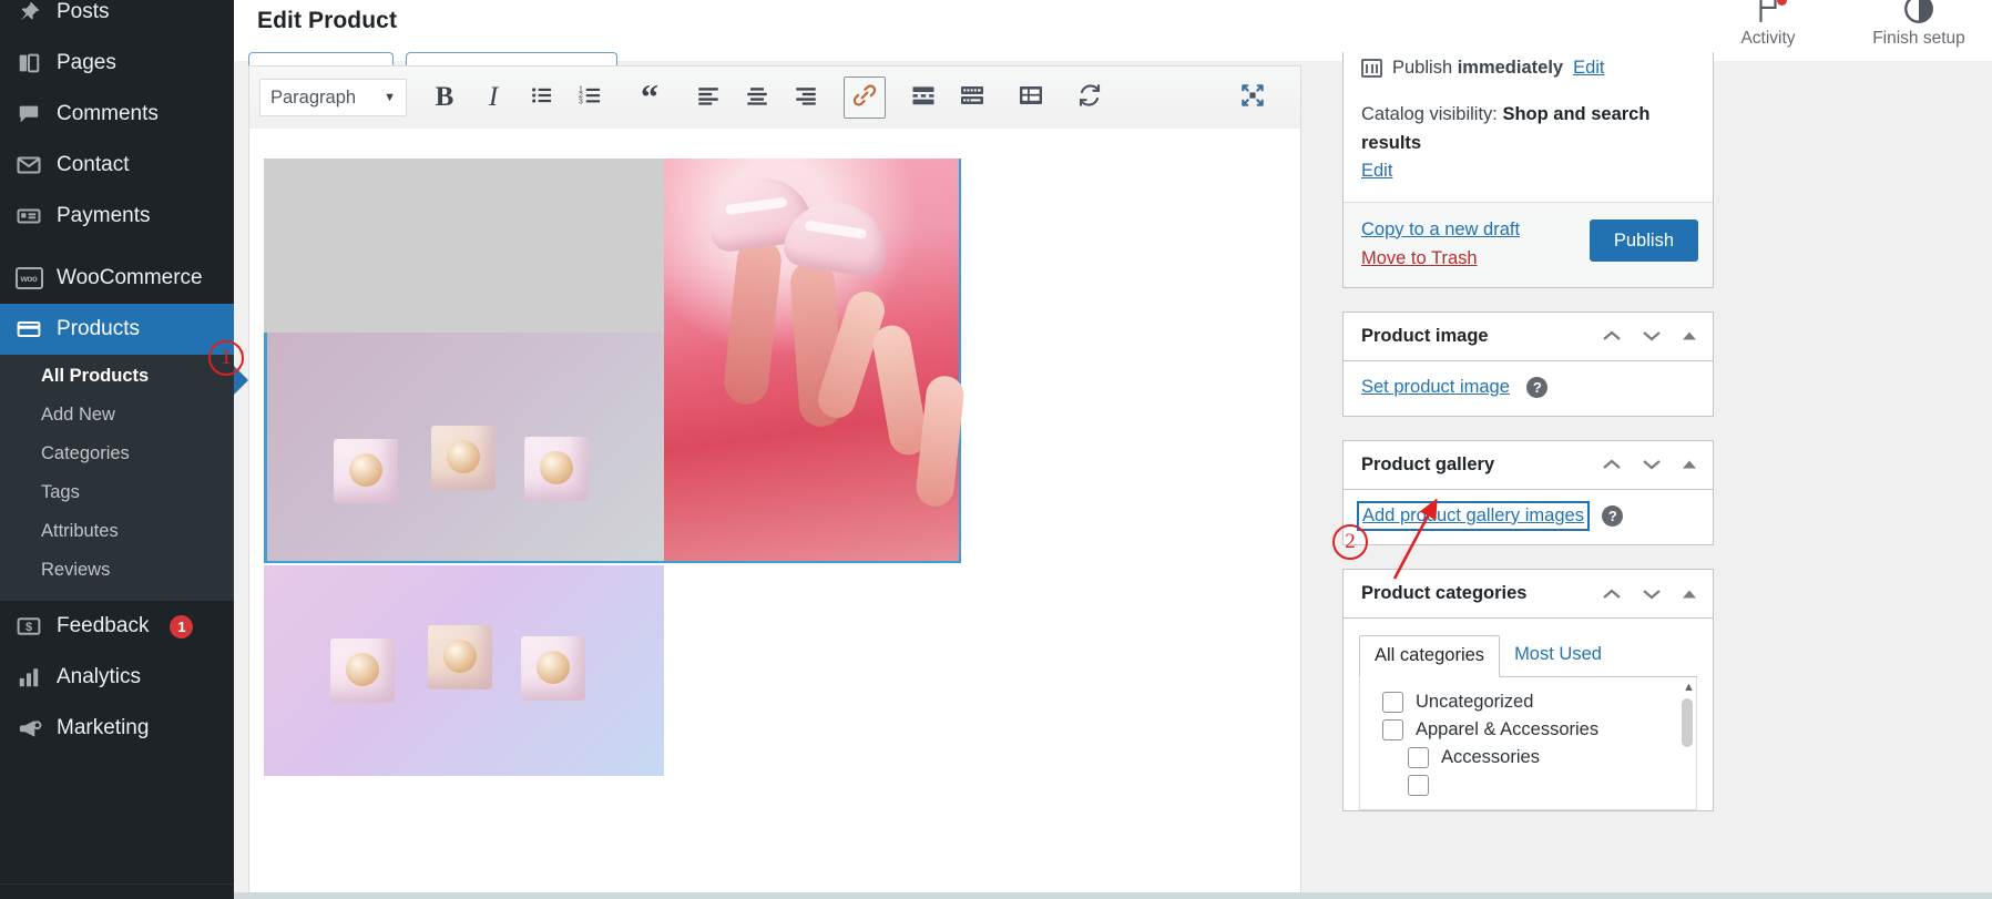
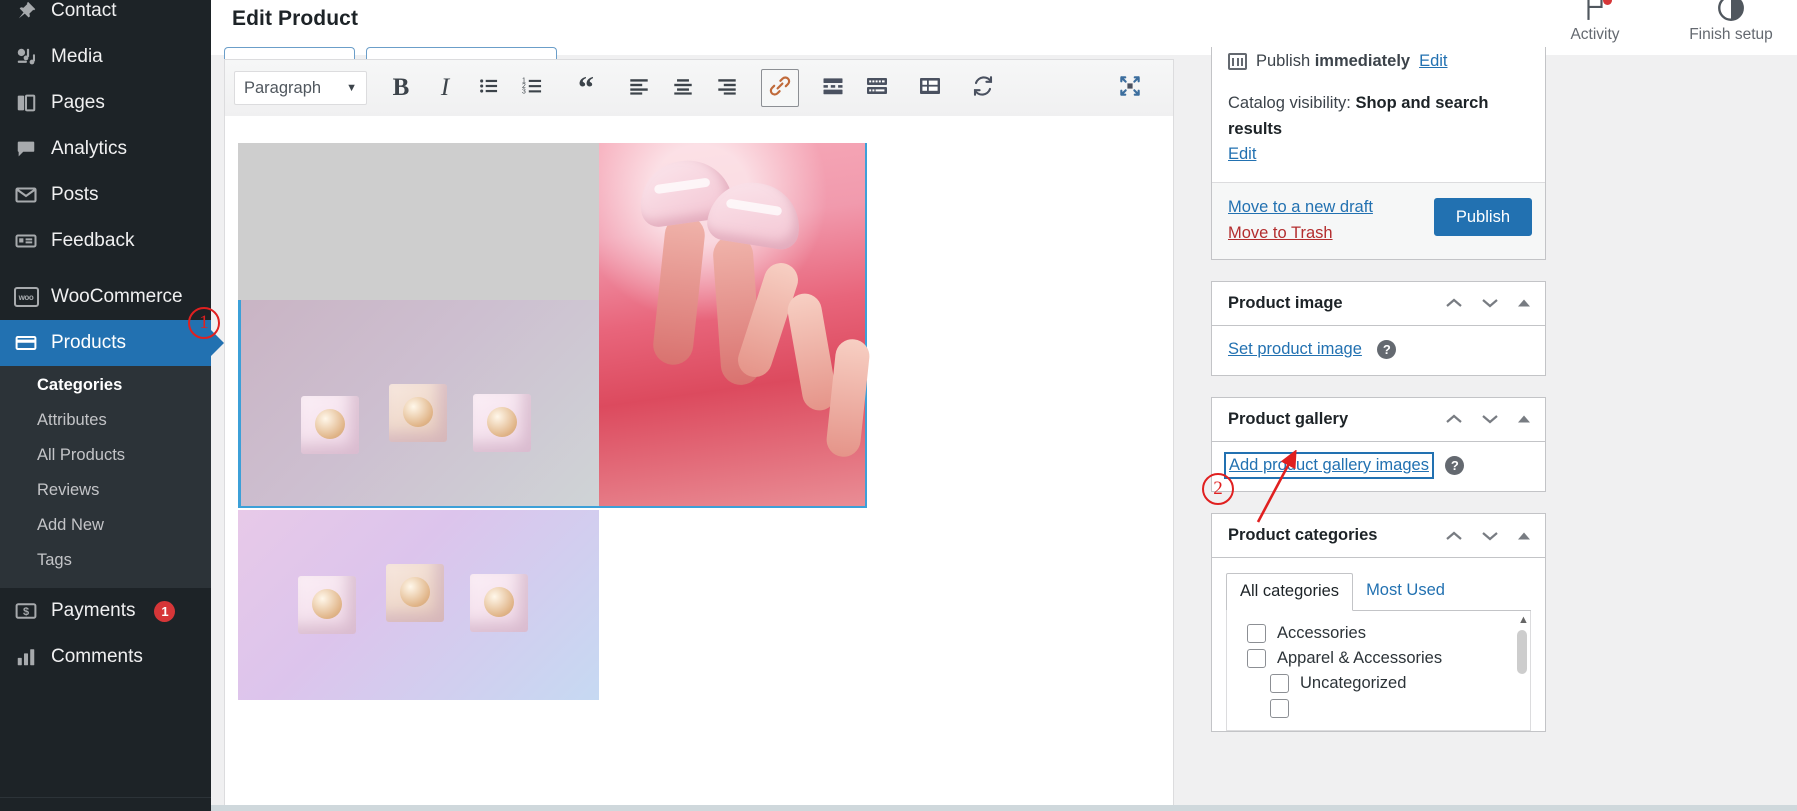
- Posts
+ Contact
+ Media
  Pages
- Comments
+ Analytics
- Contact
+ Posts
- Payments
+ Feedback
  woo
  WooCommerce
  Products
- All Products
+ Categories
- Add New
+ Attributes
- Categories
+ All Products
- Tags
+ Reviews
- Attributes
+ Add New
- Reviews
+ Tags
  $
- Feedback
+ Payments
  1
- Analytics
+ Comments
- Marketing
  Edit Product
  Activity
  Finish setup
  Paragraph
  ▼
  B
  I
  “
  Publish immediately
  Edit
  Catalog visibility: Shop and search results
  Edit
- Copy to a new draft
+ Move to a new draft
  Move to Trash
  Publish
  Product image
  Set product image ?
  Product gallery
  Add product gallery images ?
  Product categories
  All categories
  Most Used
- Uncategorized
+ Accessories
  Apparel & Accessories
- Accessories
+ Uncategorized
  ▲
  1
  2
